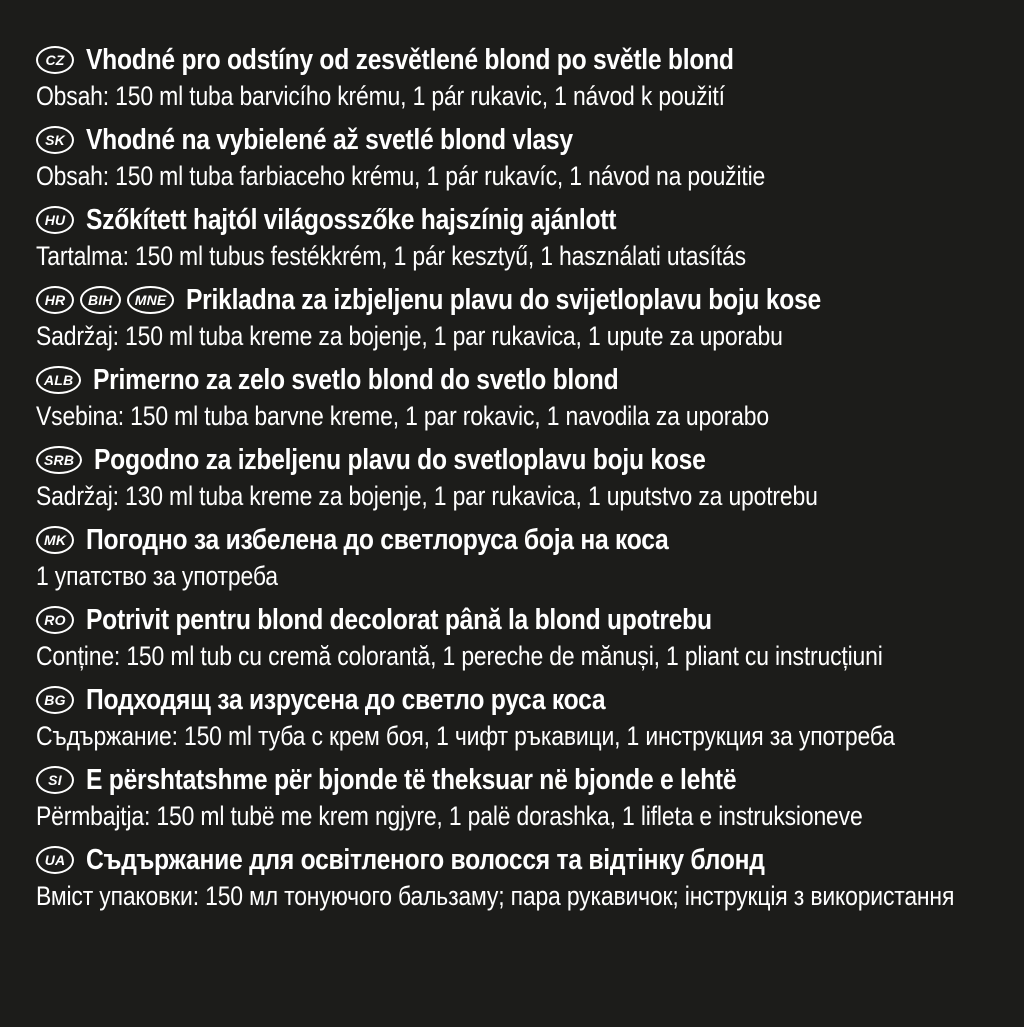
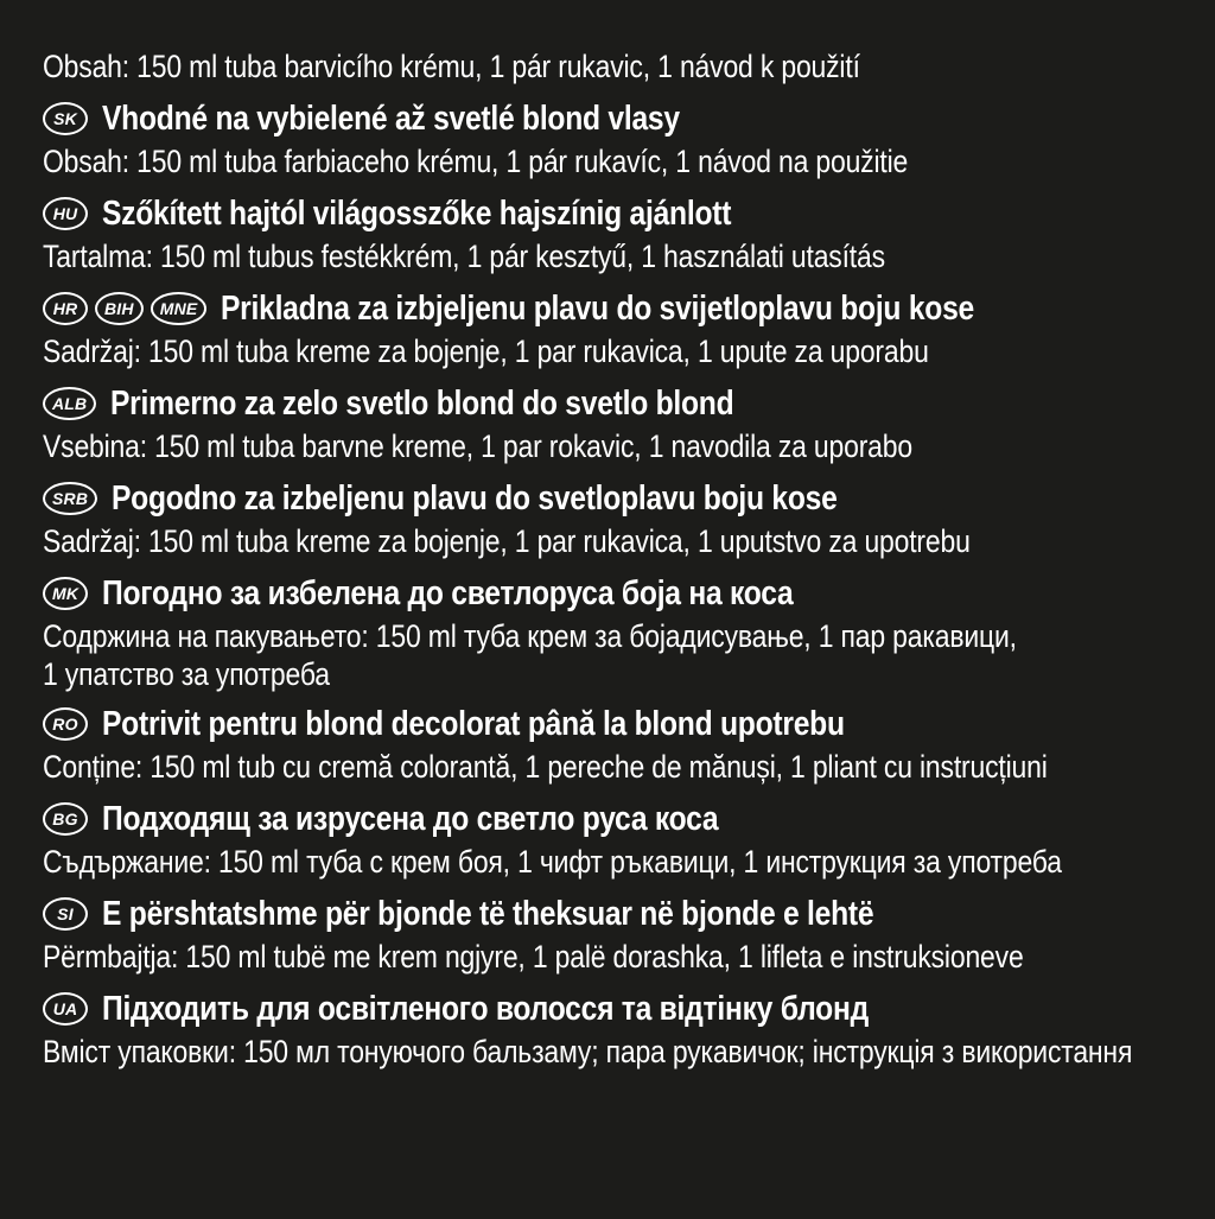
- CZ
- Vhodné pro odstíny od zesvětlené blond po světle blond
  Obsah: 150 ml tuba barvicího krému, 1 pár rukavic, 1 návod k použití
  SK
  Vhodné na vybielené až svetlé blond vlasy
  Obsah: 150 ml tuba farbiaceho krému, 1 pár rukavíc, 1 návod na použitie
  HU
  Szőkített hajtól világosszőke hajszínig ajánlott
  Tartalma: 150 ml tubus festékkrém, 1 pár kesztyű, 1 használati utasítás
  HR
  BIH
  MNE
  Prikladna za izbjeljenu plavu do svijetloplavu boju kose
  Sadržaj: 150 ml tuba kreme za bojenje, 1 par rukavica, 1 upute za uporabu
  ALB
  Primerno za zelo svetlo blond do svetlo blond
  Vsebina: 150 ml tuba barvne kreme, 1 par rokavic, 1 navodila za uporabo
  SRB
  Pogodno za izbeljenu plavu do svetloplavu boju kose
- Sadržaj: 130 ml tuba kreme za bojenje, 1 par rukavica, 1 uputstvo za upotrebu
+ Sadržaj: 150 ml tuba kreme za bojenje, 1 par rukavica, 1 uputstvo za upotrebu
  MK
  Погодно за избелена до светлоруса боја на коса
+ Содржина на пакувањето: 150 ml туба крем за бојадисување, 1 пар ракавици,
  1 упатство за употреба
  RO
  Potrivit pentru blond decolorat până la blond upotrebu
  Conține: 150 ml tub cu cremă colorantă, 1 pereche de mănuși, 1 pliant cu instrucțiuni
  BG
  Подходящ за изрусена до светло руса коса
  Съдържание: 150 ml туба с крем боя, 1 чифт ръкавици, 1 инструкция за употреба
  SI
  E përshtatshme për bjonde të theksuar në bjonde e lehtë
  Përmbajtja: 150 ml tubë me krem ngjyre, 1 palë dorashka, 1 lifleta e instruksioneve
  UA
- Съдържание для освітленого волосся та відтінку блонд
+ Підходить для освітленого волосся та відтінку блонд
  Вміст упаковки: 150 мл тонуючого бальзаму; пара рукавичок; інструкція з використання
